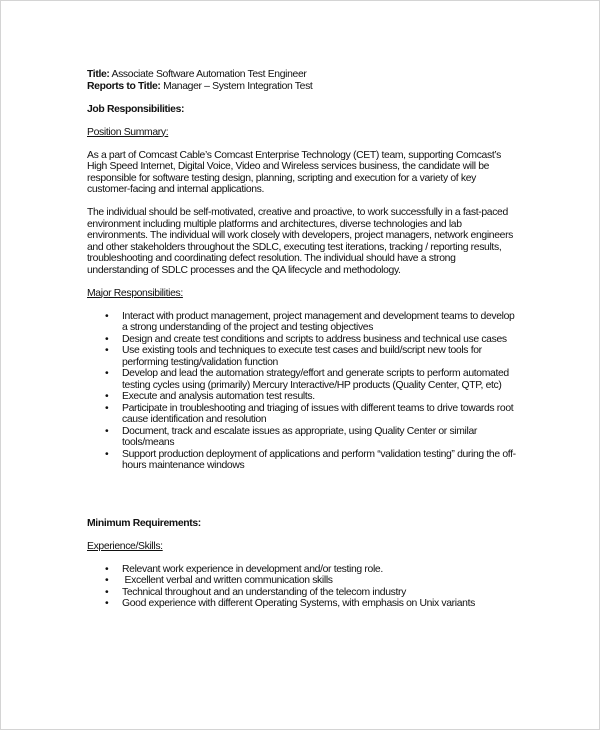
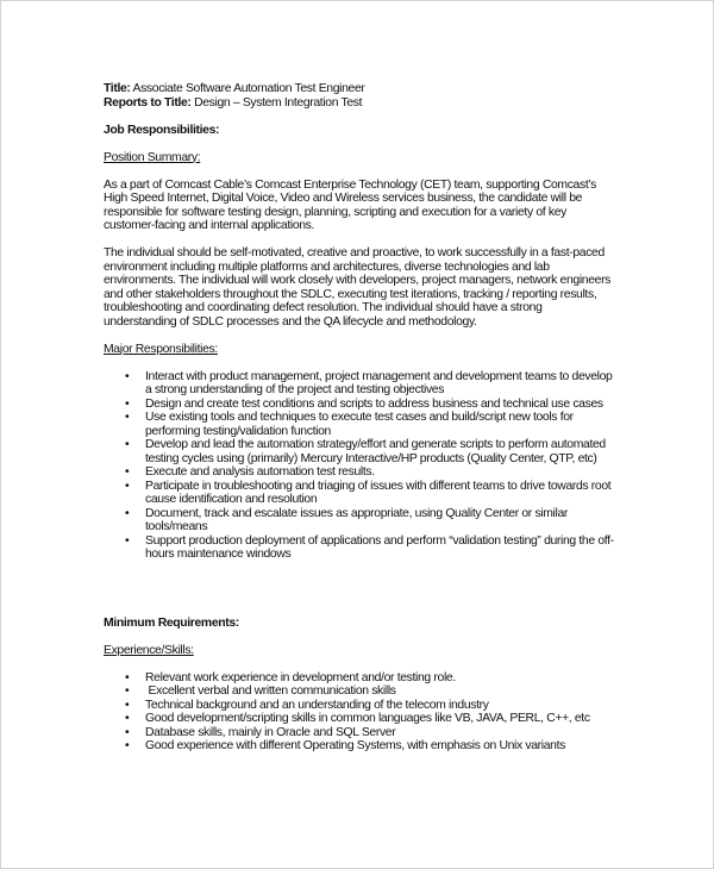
  Title: Associate Software Automation Test Engineer
- Reports to Title: Manager – System Integration Test
+ Reports to Title: Design – System Integration Test
  Job Responsibilities:
  Position Summary:
  As a part of Comcast Cable’s Comcast Enterprise Technology (CET) team, supporting Comcast’s High Speed Internet, Digital Voice, Video and Wireless services business, the candidate will be responsible for software testing design, planning, scripting and execution for a variety of key customer-facing and internal applications.
  The individual should be self-motivated, creative and proactive, to work successfully in a fast-paced environment including multiple platforms and architectures, diverse technologies and lab environments. The individual will work closely with developers, project managers, network engineers and other stakeholders throughout the SDLC, executing test iterations, tracking / reporting results, troubleshooting and coordinating defect resolution. The individual should have a strong understanding of SDLC processes and the QA lifecycle and methodology.
  Major Responsibilities:
  Interact with product management, project management and development teams to develop a strong understanding of the project and testing objectives
  Design and create test conditions and scripts to address business and technical use cases
  Use existing tools and techniques to execute test cases and build/script new tools for performing testing/validation function
  Develop and lead the automation strategy/effort and generate scripts to perform automated testing cycles using (primarily) Mercury Interactive/HP products (Quality Center, QTP, etc)
  Execute and analysis automation test results.
  Participate in troubleshooting and triaging of issues with different teams to drive towards root cause identification and resolution
  Document, track and escalate issues as appropriate, using Quality Center or similar tools/means
  Support production deployment of applications and perform “validation testing” during the off-hours maintenance windows
  Minimum Requirements:
  Experience/Skills:
  Relevant work experience in development and/or testing role.
  Excellent verbal and written communication skills
- Technical throughout and an understanding of the telecom industry
+ Technical background and an understanding of the telecom industry
+ Good development/scripting skills in common languages like VB, JAVA, PERL, C++, etc
+ Database skills, mainly in Oracle and SQL Server
  Good experience with different Operating Systems, with emphasis on Unix variants
